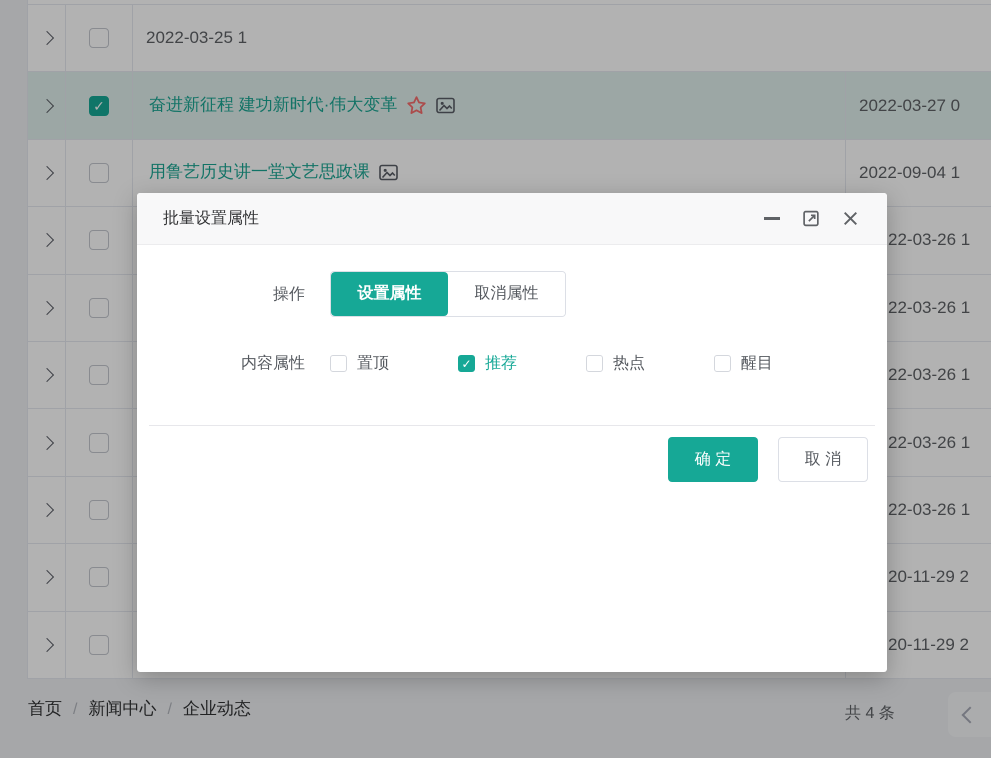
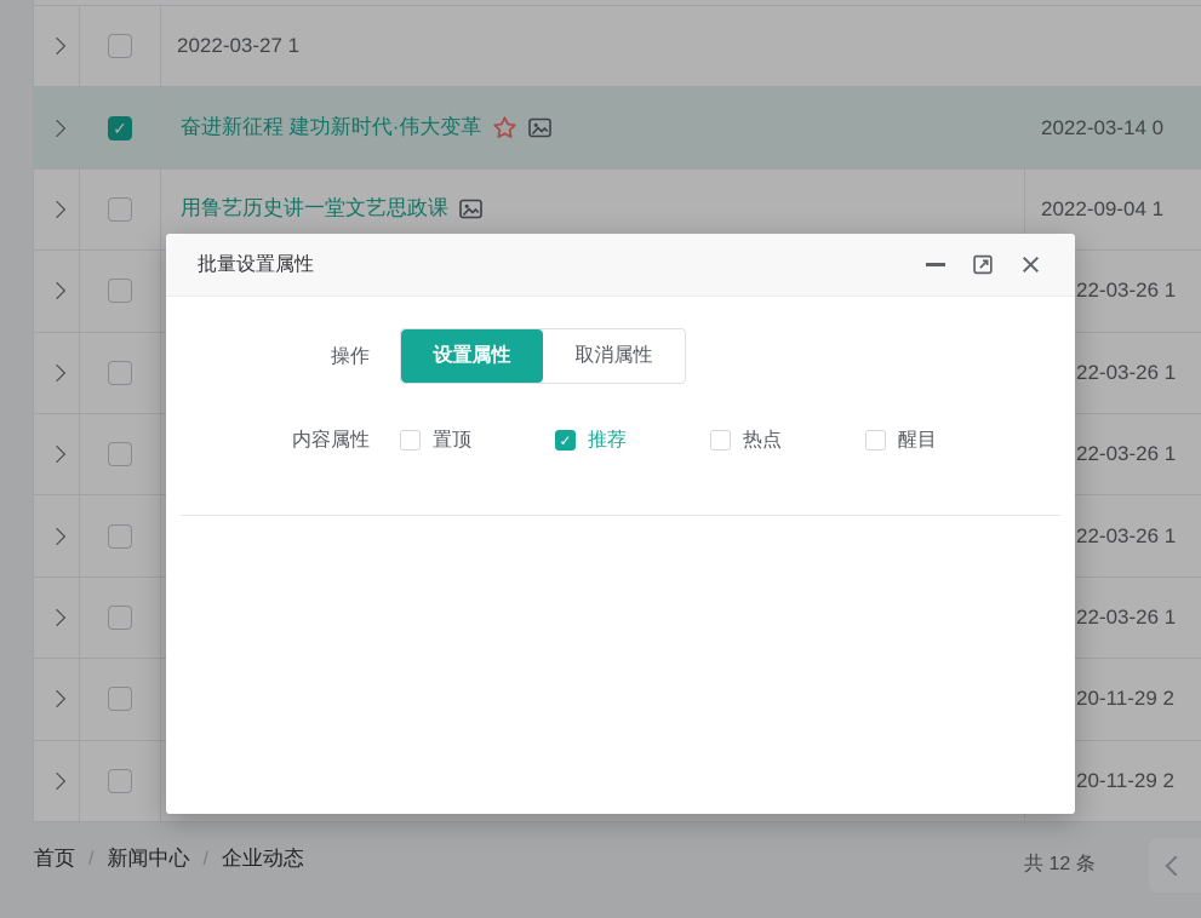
- 2022-03-25 1
+ 2022-03-27 1
  ✓
  奋进新征程 建功新时代·伟大变革
- 2022-03-27 0
+ 2022-03-14 0
  用鲁艺历史讲一堂文艺思政课
  2022-09-04 1
  22-03-26 1
  22-03-26 1
  22-03-26 1
  22-03-26 1
  22-03-26 1
  20-11-29 2
  20-11-29 2
  首页
  /
  新闻中心
  /
  企业动态
- 共 4 条
+ 共 12 条
  批量设置属性
  操作
  设置属性
  取消属性
  内容属性
  置顶
  ✓
  推荐
  热点
  醒目
- 确 定
- 取 消
